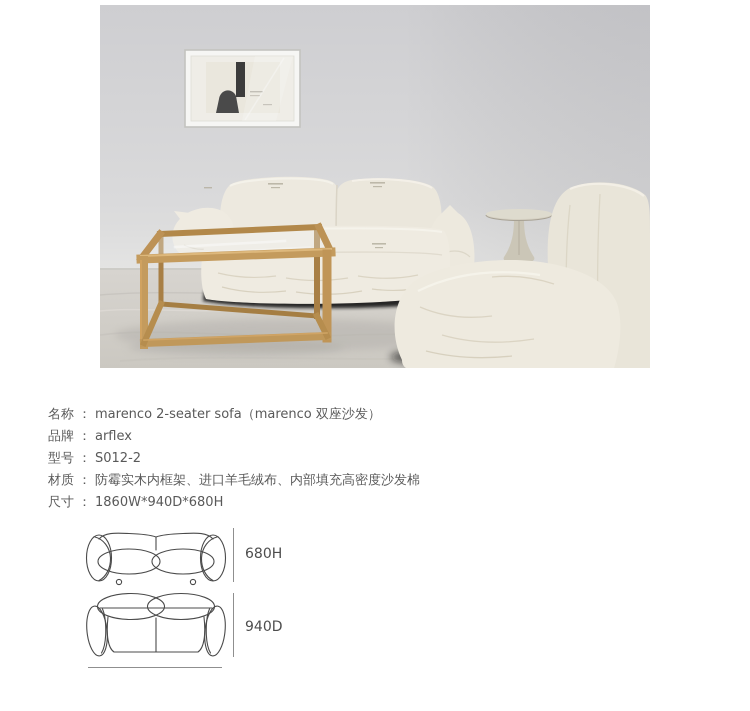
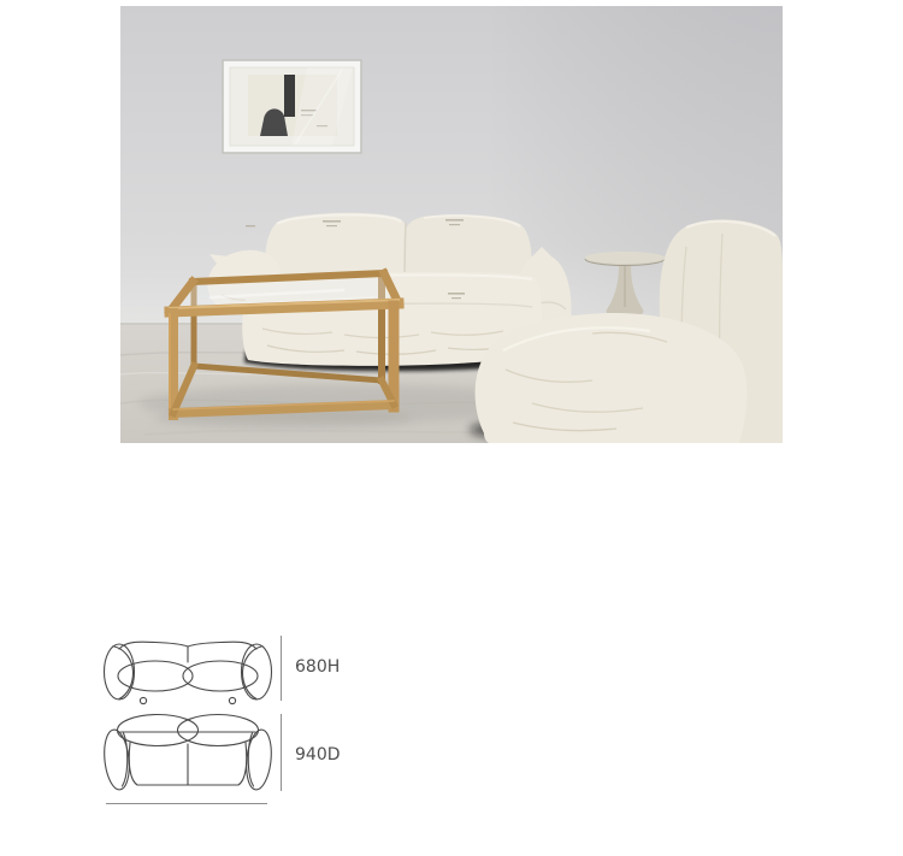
- 名称 ： marenco 2-seater sofa（marenco 双座沙发）
- 品牌 ： arflex
- 型号 ： S012-2
- 材质 ： 防霉实木内框架、进口羊毛绒布、内部填充高密度沙发棉
- 尺寸 ： 1860W*940D*680H
  680H
  940D
